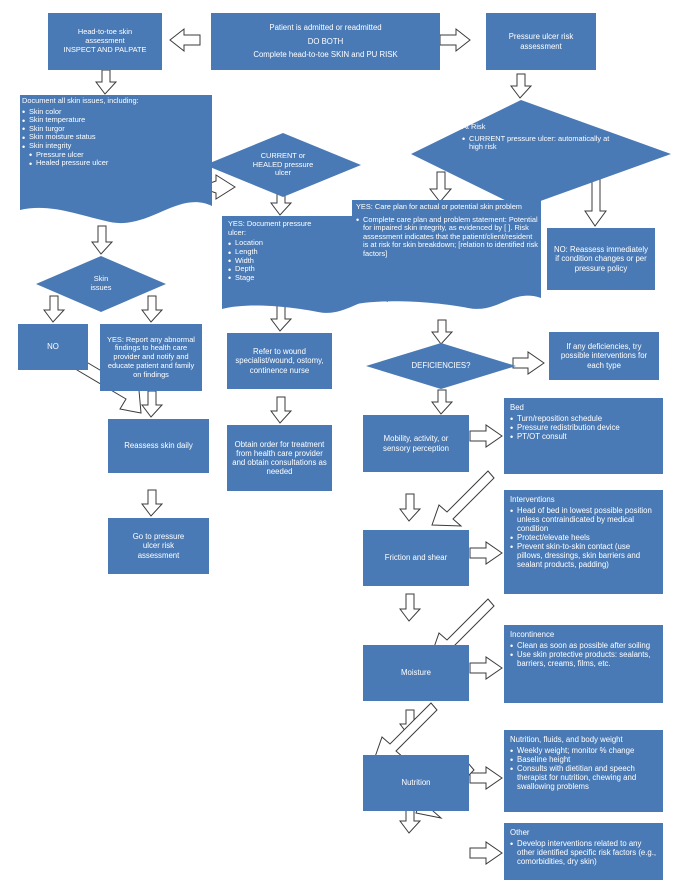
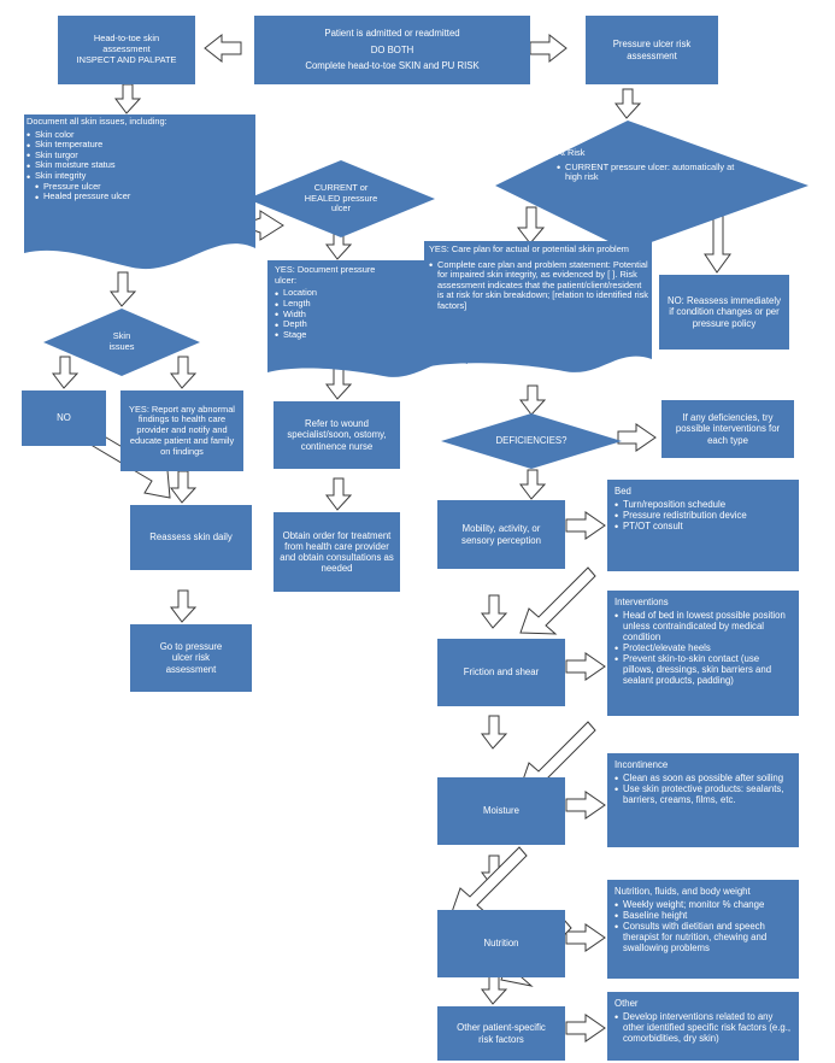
  Document all skin issues, including:
  Skin color
  Skin temperature
  Skin turgor
  Skin moisture status
  Skin integrity
  Pressure ulcer
  Healed pressure ulcer
  Skin
  issues
  CURRENT or
  HEALED pressure
  ulcer
  YES: Document pressure
  ulcer:
  Location
  Length
  Width
  Depth
  Stage
  At Risk
  CURRENT pressure ulcer: automatically at high risk
  YES: Care plan for actual or potential skin problem
  Complete care plan and problem statement: Potential for impaired skin integrity, as evidenced by [ ]. Risk assessment indicates that the patient/client/resident is at risk for skin breakdown; [relation to identified risk factors]
  DEFICIENCIES?
  Head-to-toe skin
  assessment
  INSPECT AND PALPATE
  Patient is admitted or readmitted
  DO BOTH
  Complete head-to-toe SKIN and PU RISK
  Pressure ulcer risk
  assessment
  NO
  YES: Report any abnormal findings to health care provider and notify and educate patient and family on findings
  Reassess skin daily
  Go to pressure
  ulcer risk
  assessment
- Refer to wound specialist/wound, ostomy, continence nurse
+ Refer to wound specialist/soon, ostomy, continence nurse
  Obtain order for treatment from health care provider and obtain consultations as needed
  NO: Reassess immediately if condition changes or per pressure policy
  If any deficiencies, try possible interventions for each type
  Mobility, activity, or
  sensory perception
  Bed
  Turn/reposition schedule
  Pressure redistribution device
  PT/OT consult
  Friction and shear
  Interventions
  Head of bed in lowest possible position unless contraindicated by medical condition
  Protect/elevate heels
  Prevent skin-to-skin contact (use pillows, dressings, skin barriers and sealant products, padding)
  Moisture
  Incontinence
  Clean as soon as possible after soiling
  Use skin protective products: sealants, barriers, creams, films, etc.
  Nutrition
  Nutrition, fluids, and body weight
  Weekly weight; monitor % change
  Baseline height
  Consults with dietitian and speech therapist for nutrition, chewing and swallowing problems
+ Other patient-specific
+ risk factors
  Other
  Develop interventions related to any other identified specific risk factors (e.g., comorbidities, dry skin)
